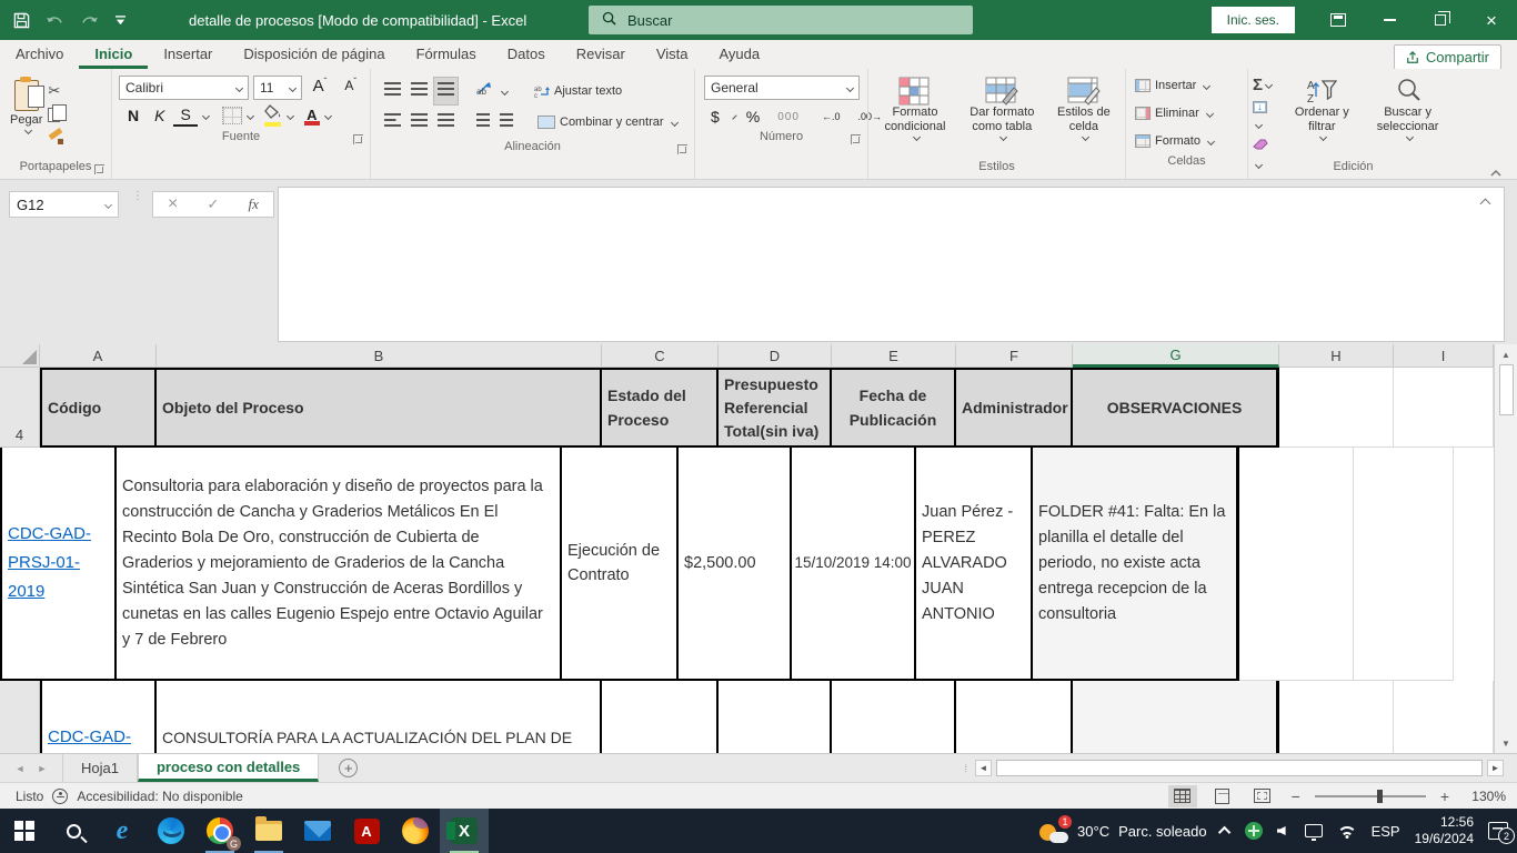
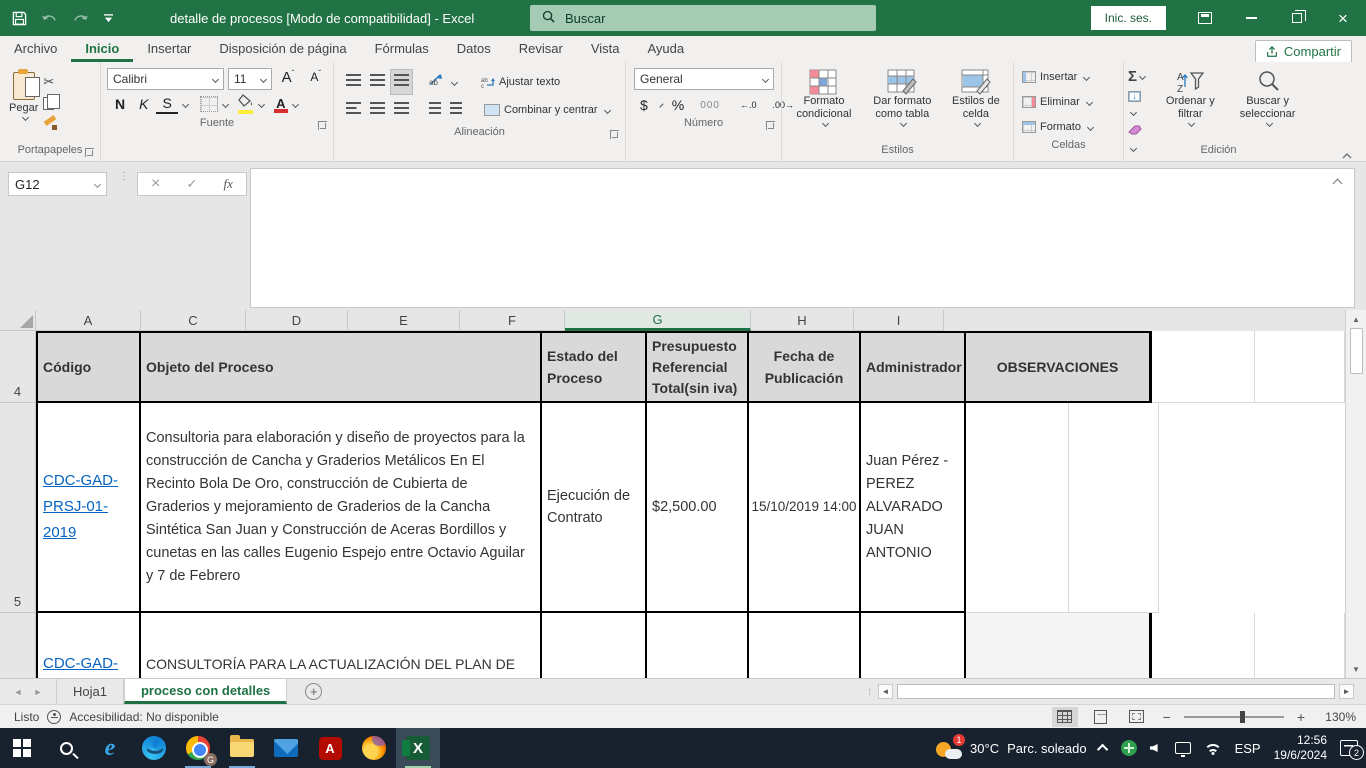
  detalle de procesos [Modo de compatibilidad] - Excel
  Buscar
  Inic. ses.
  ×
  Archivo
  Inicio
  Insertar
  Disposición de página
  Fórmulas
  Datos
  Revisar
  Vista
  Ayuda
  Compartir
  Pegar
  ✂
  Portapapeles
  Calibri
  11
  Aˆ
  Aˇ
  N
  K
  S
  A
  Fuente
  ab
  Ajustar texto
  Combinar y centrar
  Alineación
  General
  $
  %
  000
  ←.0
  .00→
  Número
  Formato condicional
  Dar formato como tabla
  Estilos de celda
  Estilos
  Insertar
  Eliminar
  Formato
  Celdas
  Σ
  ↓
  A
  Z
  Ordenar y filtrar
  Buscar y seleccionar
  Edición
  G12
  ⋮
  ×
  ✓
  fx
  A
- B
  C
  D
  E
  F
  G
  H
  I
  4
  Código
  Objeto del Proceso
  Estado del Proceso
  Presupuesto Referencial Total(sin iva)
  Fecha de Publicación
  Administrador
  OBSERVACIONES
+ 5
  CDC-GAD-PRSJ-01-2019
  Consultoria para elaboración y diseño de proyectos para la construcción de Cancha y Graderios Metálicos En El Recinto Bola De Oro, construcción de Cubierta de Graderios y mejoramiento de Graderios de la Cancha Sintética San Juan y Construcción de Aceras Bordillos y cunetas en las calles Eugenio Espejo entre Octavio Aguilar y 7 de Febrero
  Ejecución de Contrato
  $2,500.00
  15/10/2019 14:00
  Juan Pérez - PEREZ ALVARADO JUAN ANTONIO
- FOLDER #41: Falta: En la planilla el detalle del periodo, no existe acta entrega recepcion de la consultoria
  CDC-GAD-
  CONSULTORÍA PARA LA ACTUALIZACIÓN DEL PLAN DE
  ▲
  ▼
  ◄
  ►
  Hoja1
  proceso con detalles
  +
  ⁞
  ◄
  ►
  Listo
  Accesibilidad: No disponible
  −
  +
  130%
  e
  G
  A
  X
  1
  30°C
  Parc. soleado
  ESP
  12:56
  19/6/2024
  2
